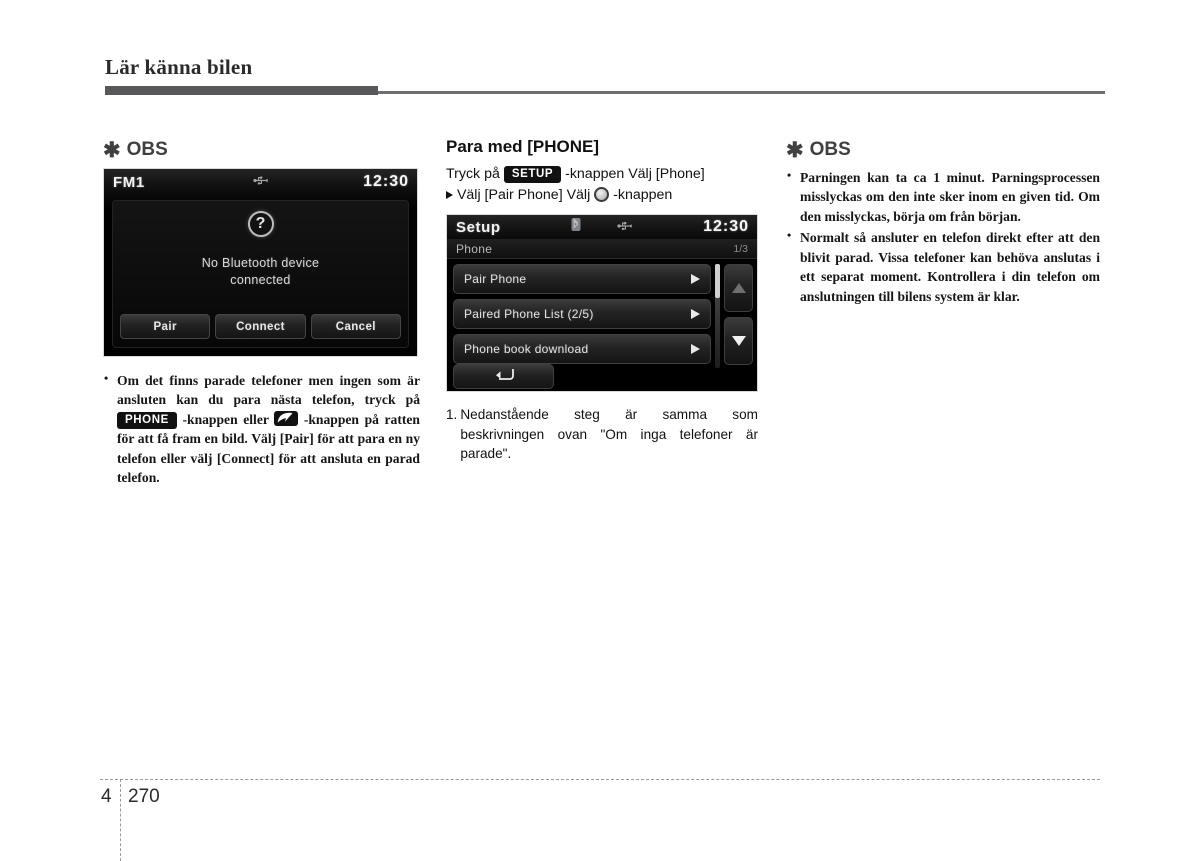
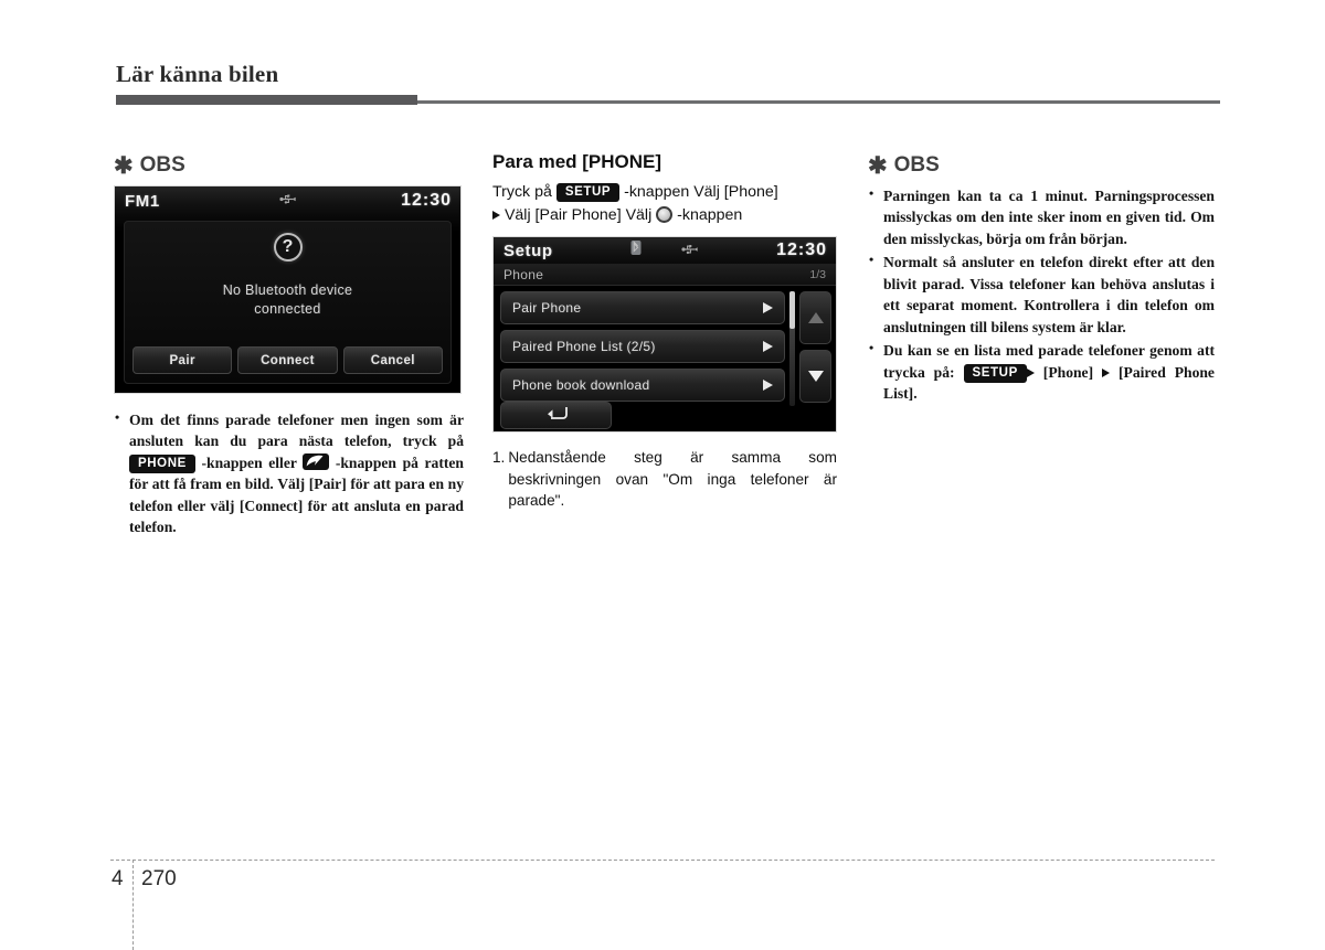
  Lär känna bilen
  ✱
  OBS
  FM1
  12:30
  ?
  No Bluetooth device
  connected
  Pair
  Connect
  Cancel
  Om det finns parade telefoner men ingen som är ansluten kan du para nästa telefon, tryck på PHONE -knappen eller -knappen på ratten för att få fram en bild. Välj [Pair] för att para en ny telefon eller välj [Connect] för att ansluta en parad telefon.
  Para med [PHONE]
  Tryck på SETUP -knappen Välj [Phone]
  Välj [Pair Phone] Välj -knappen
  Setup
  12:30
  Phone
  1/3
  Pair Phone
  Paired Phone List (2/5)
  Phone book download
  1.
  Nedanstående steg är samma som beskrivningen ovan "Om inga telefoner är parade".
  ✱
  OBS
  Parningen kan ta ca 1 minut. Parningsprocessen misslyckas om den inte sker inom en given tid. Om den misslyckas, börja om från början.
  Normalt så ansluter en telefon direkt efter att den blivit parad. Vissa telefoner kan behöva anslutas i ett separat moment. Kontrollera i din telefon om anslutningen till bilens system är klar.
+ Du kan se en lista med parade telefoner genom att trycka på: SETUP [Phone] [Paired Phone List].
  4
  270
